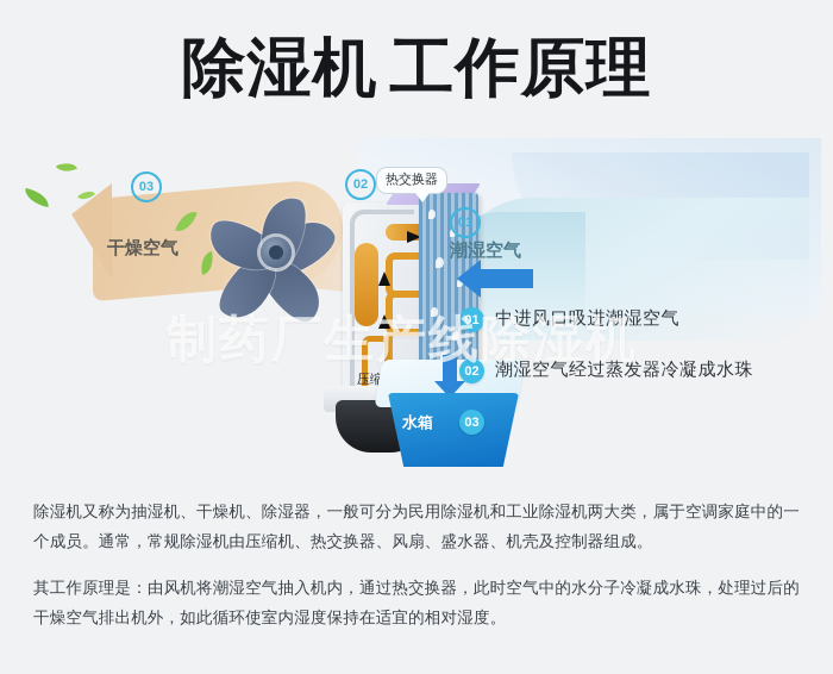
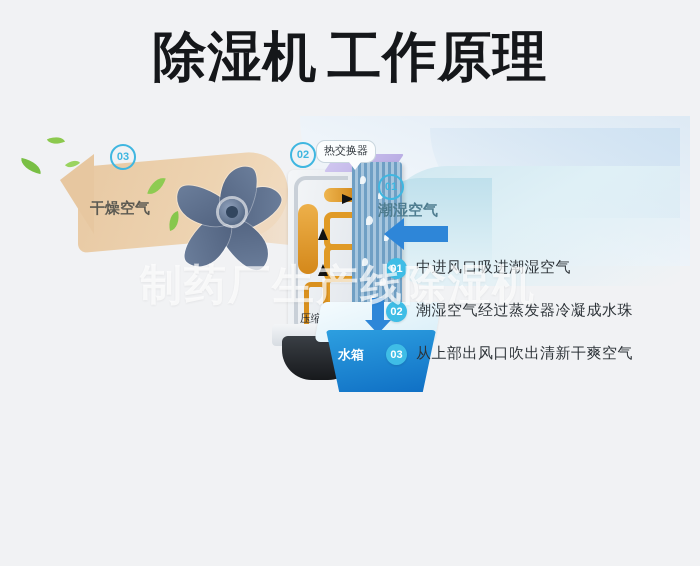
  除湿机 工作原理
  水箱
  03
  干燥空气
  01
  潮湿空气
  02
  热交换器
  01
  中进风口吸进潮湿空气
  02
  潮湿空气经过蒸发器冷凝成水珠
  03
+ 从上部出风口吹出清新干爽空气
  制药厂生产线除湿机
- 除湿机又称为抽湿机、干燥机、除湿器，一般可分为民用除湿机和工业除湿机两大类，属于空调家庭中的一个成员。通常，常规除湿机由压缩机、热交换器、风扇、盛水器、机壳及控制器组成。
- 其工作原理是：由风机将潮湿空气抽入机内，通过热交换器，此时空气中的水分子冷凝成水珠，处理过后的干燥空气排出机外，如此循环使室内湿度保持在适宜的相对湿度。
